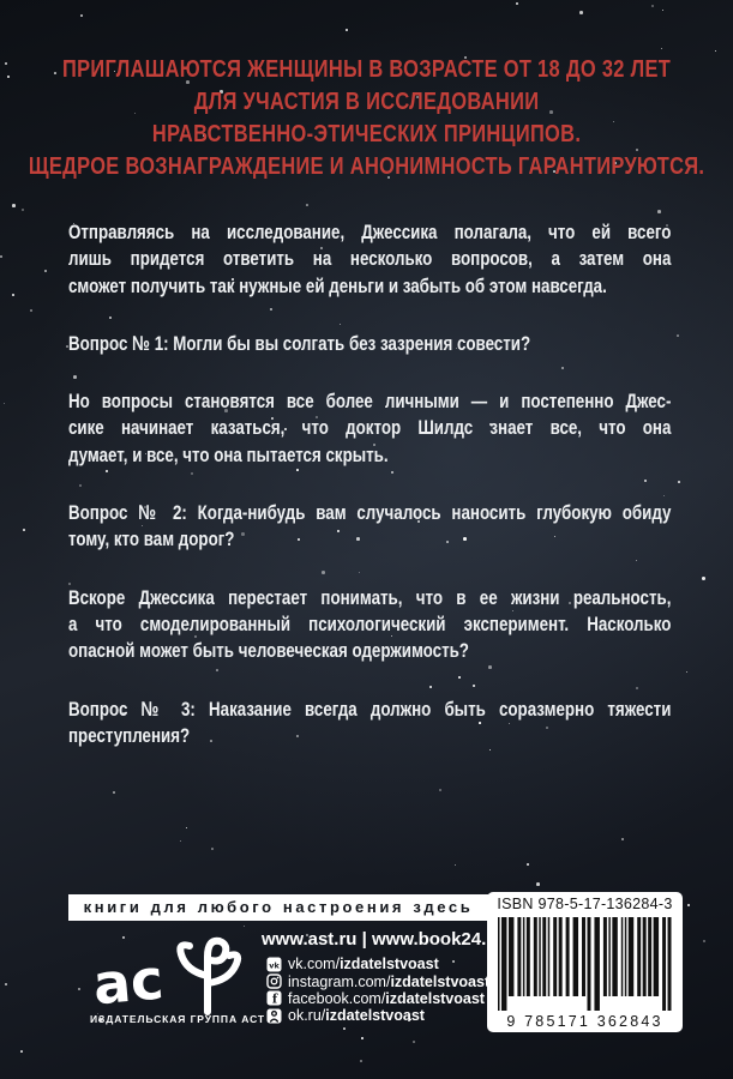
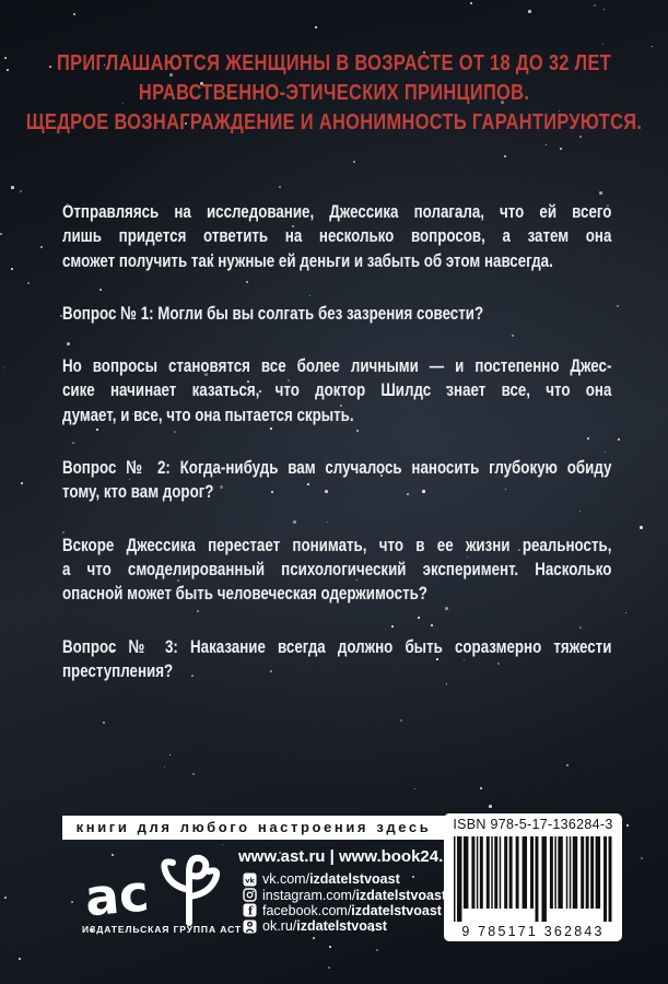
  ПРИГЛАШАЮТСЯ ЖЕНЩИНЫ В ВОЗРАСТЕ ОТ 18 ДО 32 ЛЕТ
- ДЛЯ УЧАСТИЯ В ИССЛЕДОВАНИИ
  НРАВСТВЕННО-ЭТИЧЕСКИХ ПРИНЦИПОВ.
  ЩЕДРОЕ ВОЗНАГРАЖДЕНИЕ И АНОНИМНОСТЬ ГАРАНТИРУЮТСЯ.
  Отправляясь на исследование, Джессика полагала, что ей всего
  лишь придется ответить на несколько вопросов, а затем она
  сможет получить так нужные ей деньги и забыть об этом навсегда.
  Вопрос № 1: Могли бы вы солгать без зазрения совести?
  Но вопросы становятся все более личными — и постепенно Джес-
  сике начинает казаться, что доктор Шилдс знает все, что она
  думает, и все, что она пытается скрыть.
  Вопрос № 2: Когда-нибудь вам случалось наносить глубокую обиду
  тому, кто вам дорог?
  Вскоре Джессика перестает понимать, что в ее жизни реальность,
  а что смоделированный психологический эксперимент. Насколько
  опасной может быть человеческая одержимость?
  Вопрос № 3: Наказание всегда должно быть соразмерно тяжести
  преступления?
  книги для любого настроения здесь
  ISBN 978-5-17-136284-3
  9 785171 362843
  ИЗДАТЕЛЬСКАЯ ГРУППА АСТ
  www.ast.ru | www.book24.
  vk
  vk.com/
  izdatelstvoast
  instagram.com/
  izdatelstvoas
  f
  facebook.com/
  izdatelstvoast
  ok.ru/
  izdatelstvoast
